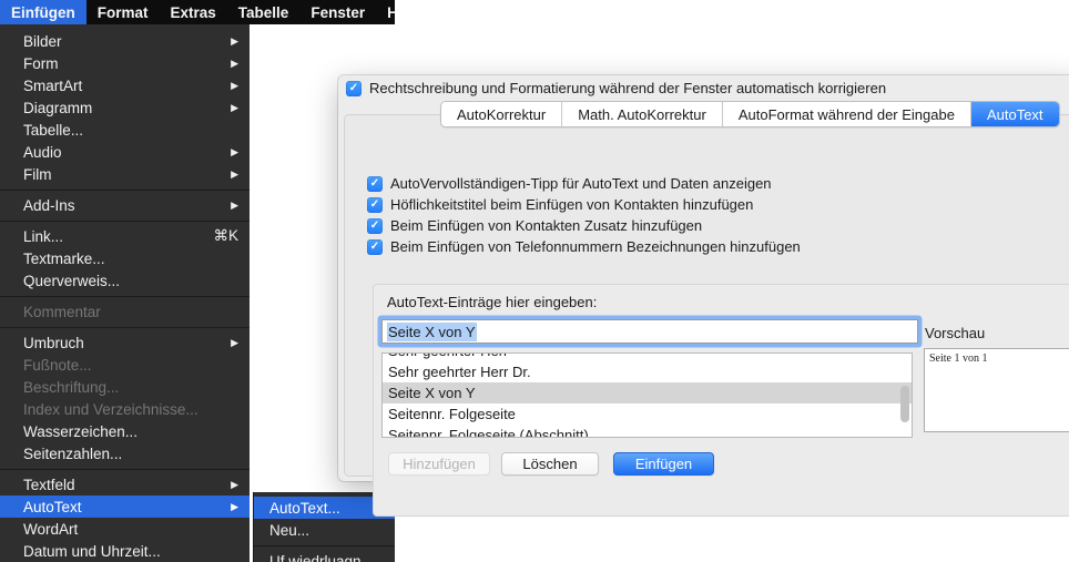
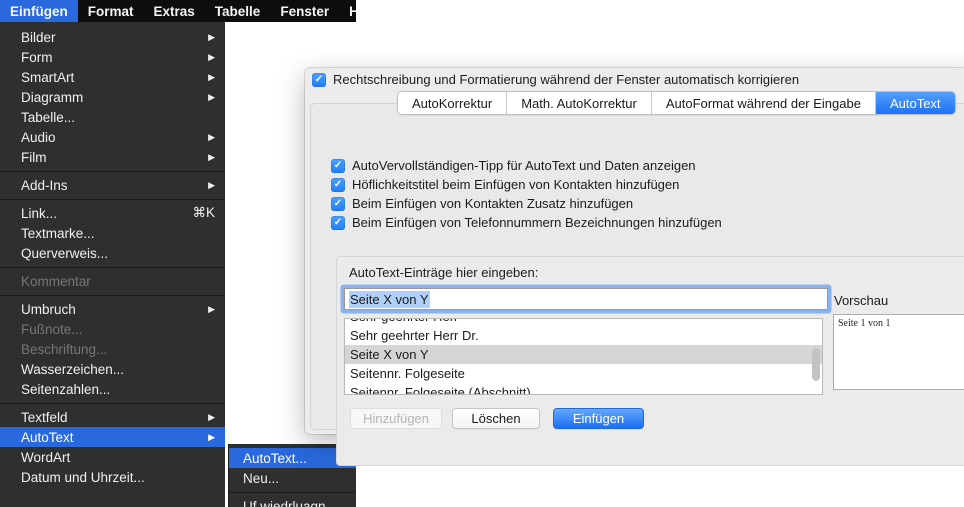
  Einfügen
  Format
  Extras
  Tabelle
  Fenster
  Bilder
  ▶
  Form
  ▶
  SmartArt
  ▶
  Diagramm
  ▶
  Tabelle...
  Audio
  ▶
  Film
  ▶
  Add-Ins
  ▶
  Link...
  ⌘K
  Textmarke...
  Querverweis...
  Kommentar
  Umbruch
  ▶
  Fußnote...
  Beschriftung...
- Index und Verzeichnisse...
  Wasserzeichen...
  Seitenzahlen...
  Textfeld
  ▶
  AutoText
  ▶
  WordArt
  Datum und Uhrzeit...
  AutoText...
  Neu...
  Uf wiedrluagn
  ✓
  Rechtschreibung und Formatierung während der Fenster automatisch korrigieren
  AutoKorrektur
  Math. AutoKorrektur
  AutoFormat während der Eingabe
  AutoText
  ✓
  AutoVervollständigen-Tipp für AutoText und Daten anzeigen
  ✓
  Höflichkeitstitel beim Einfügen von Kontakten hinzufügen
  ✓
  Beim Einfügen von Kontakten Zusatz hinzufügen
  ✓
  Beim Einfügen von Telefonnummern Bezeichnungen hinzufügen
  AutoText-Einträge hier eingeben:
  Seite X von Y
  Sehr geehrter Herr Dr.
  Seite X von Y
  Seitennr. Folgeseite
  Seitennr. Folgeseite (Abschnitt)
  Vorschau
  Seite 1 von 1
  Hinzufügen
  Löschen
  Einfügen
